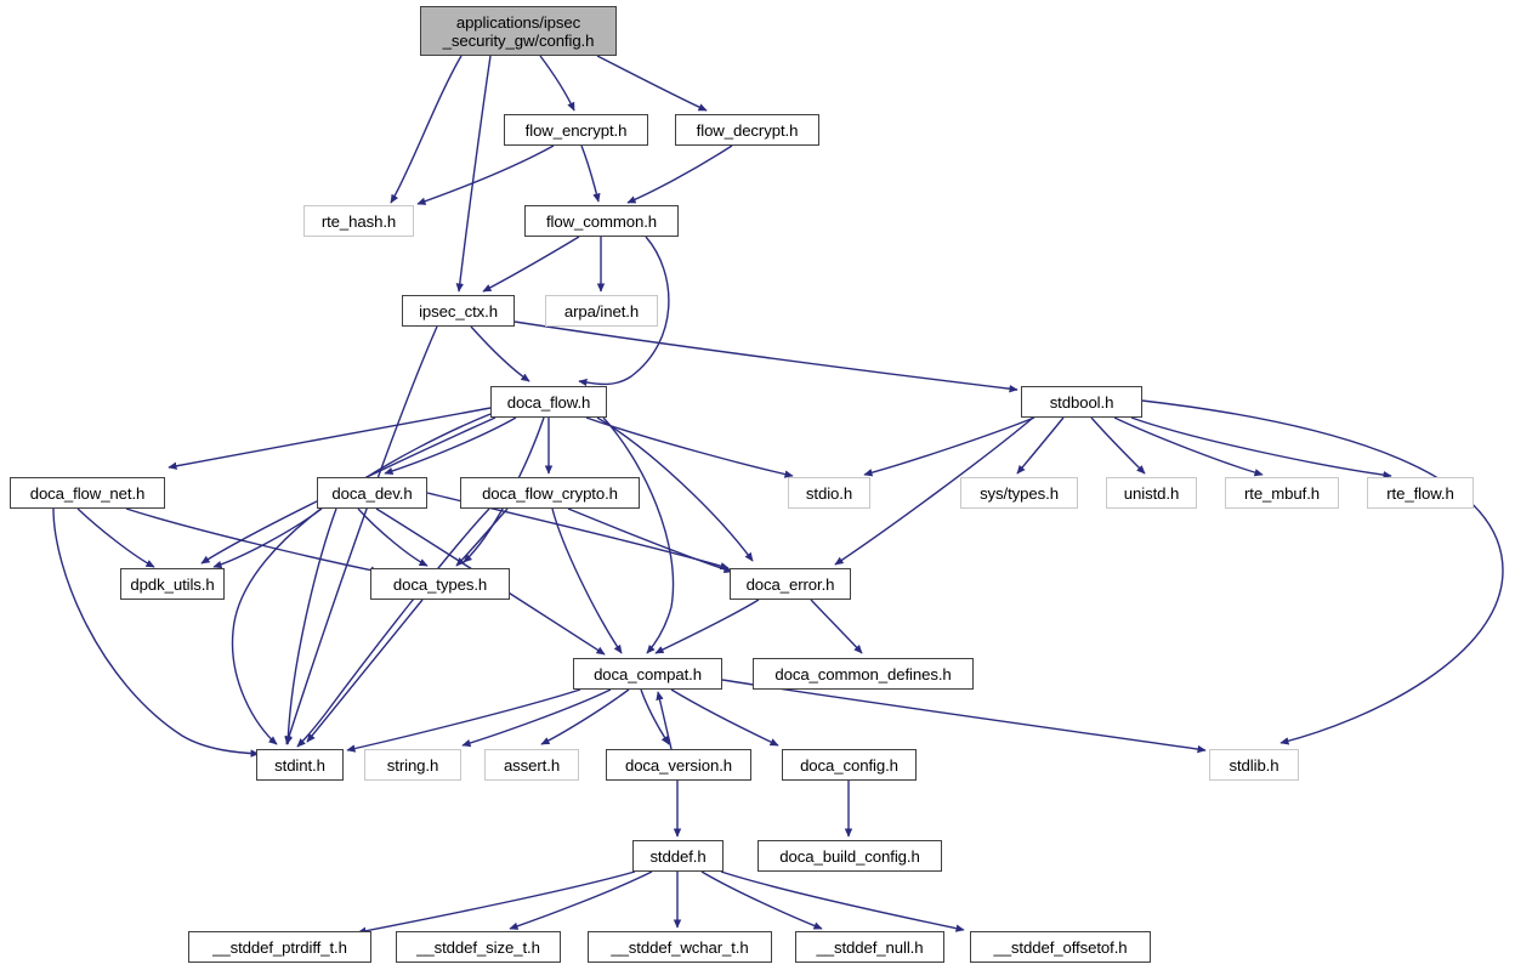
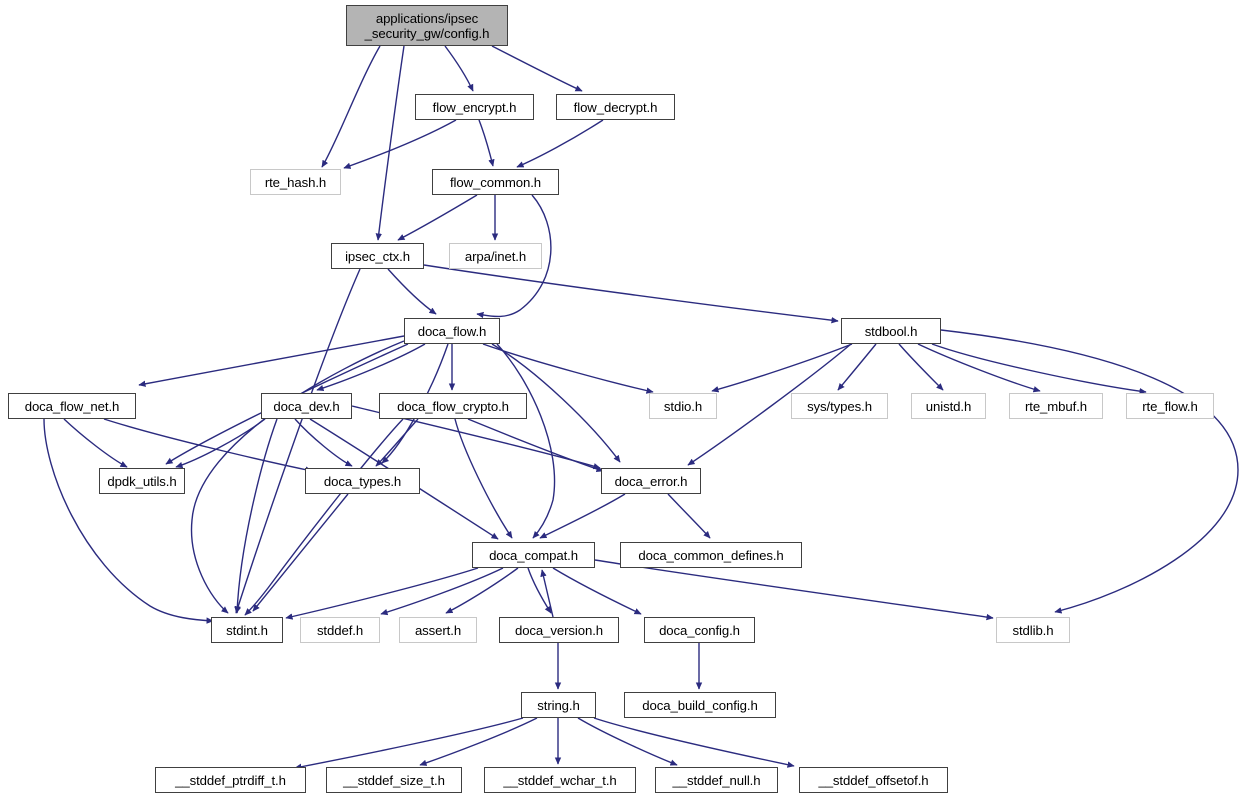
  applications/ipsec
  _security_gw/config.h
  flow_encrypt.h
  flow_decrypt.h
  rte_hash.h
  flow_common.h
  ipsec_ctx.h
  arpa/inet.h
  doca_flow.h
  stdbool.h
  doca_flow_net.h
  doca_dev.h
  doca_flow_crypto.h
  stdio.h
  sys/types.h
  unistd.h
  rte_mbuf.h
  rte_flow.h
  dpdk_utils.h
  doca_types.h
  doca_error.h
  doca_compat.h
  doca_common_defines.h
  stdint.h
- string.h
+ stddef.h
  assert.h
  doca_version.h
  doca_config.h
  stdlib.h
- stddef.h
+ string.h
  doca_build_config.h
  __stddef_ptrdiff_t.h
  __stddef_size_t.h
  __stddef_wchar_t.h
  __stddef_null.h
  __stddef_offsetof.h
